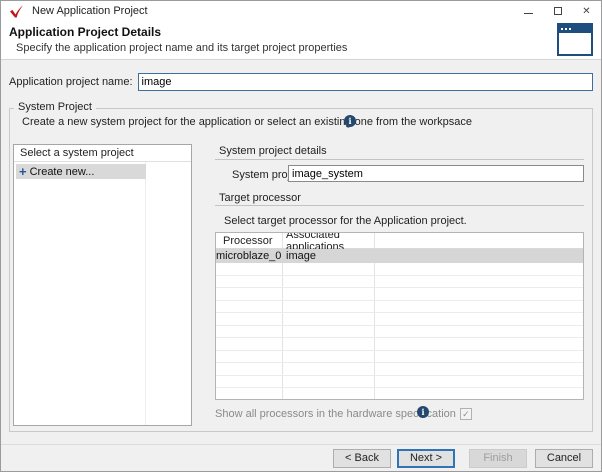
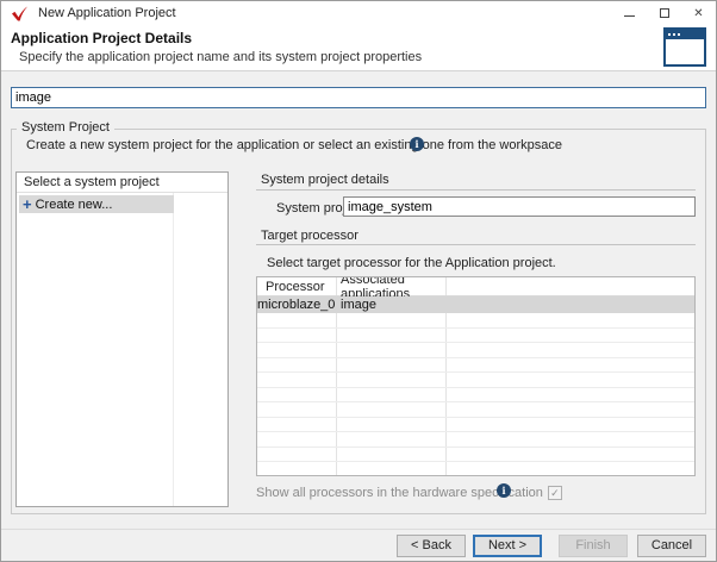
  New Application Project
  ✕
  Application Project Details
- Specify the application project name and its target project properties
+ Specify the application project name and its system project properties
- Application project name:
  image
  System Project
  Create a new system project for the application or select an existin one from the workpsace
  i
  Select a system project
  +
  Create new...
  System project details
  image_system
  Target processor
  Select target processor for the Application project.
  Processor
  Associated applications
  microblaze_0
  image
  Show all processors in the hardware speccation
  ✓
  i
  < Back
  Next >
  Finish
  Cancel
